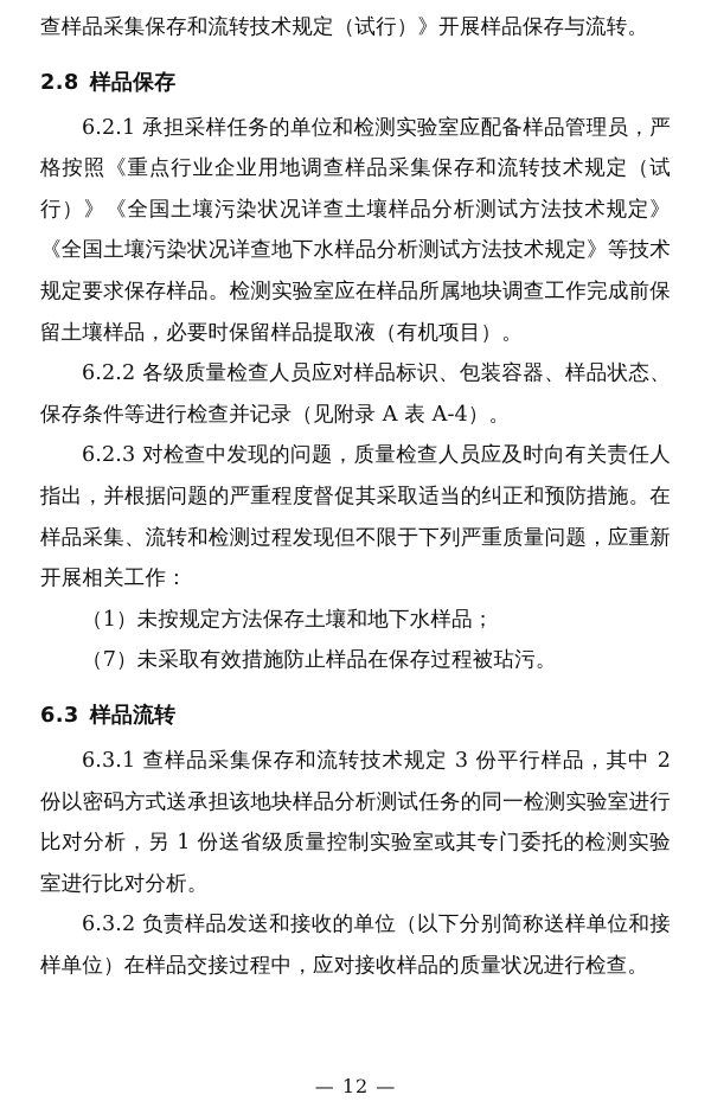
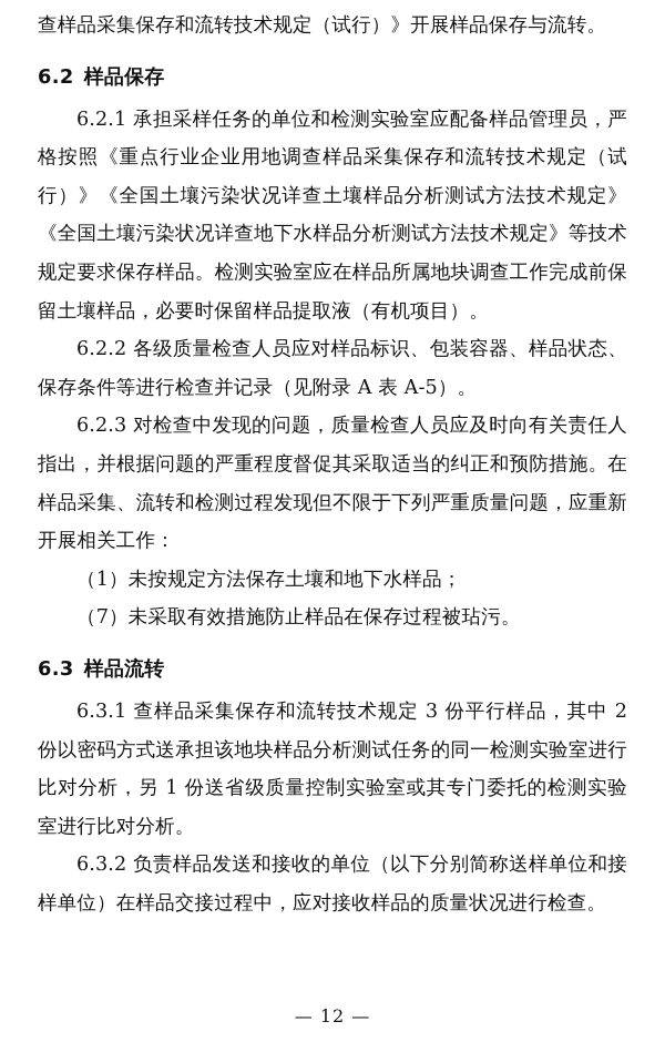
  查样品采集保存和流转技术规定（试行）》开展样品保存与流转。
- 2.8 样品保存
+ 6.2 样品保存
  6.2.1 承担采样任务的单位和检测实验室应配备样品管理员，严格按照《重点行业企业用地调查样品采集保存和流转技术规定（试行）》《全国土壤污染状况详查土壤样品分析测试方法技术规定》《全国土壤污染状况详查地下水样品分析测试方法技术规定》等技术规定要求保存样品。检测实验室应在样品所属地块调查工作完成前保留土壤样品，必要时保留样品提取液（有机项目）。
- 6.2.2 各级质量检查人员应对样品标识、包装容器、样品状态、保存条件等进行检查并记录（见附录 A 表 A-4）。
+ 6.2.2 各级质量检查人员应对样品标识、包装容器、样品状态、保存条件等进行检查并记录（见附录 A 表 A-5）。
  6.2.3 对检查中发现的问题，质量检查人员应及时向有关责任人指出，并根据问题的严重程度督促其采取适当的纠正和预防措施。在样品采集、流转和检测过程发现但不限于下列严重质量问题，应重新开展相关工作：
  （1）未按规定方法保存土壤和地下水样品；
  （7）未采取有效措施防止样品在保存过程被玷污。
  6.3 样品流转
  6.3.1 查样品采集保存和流转技术规定 3 份平行样品，其中 2 份以密码方式送承担该地块样品分析测试任务的同一检测实验室进行比对分析，另 1 份送省级质量控制实验室或其专门委托的检测实验室进行比对分析。
  6.3.2 负责样品发送和接收的单位（以下分别简称送样单位和接样单位）在样品交接过程中，应对接收样品的质量状况进行检查。
  — 12 —
